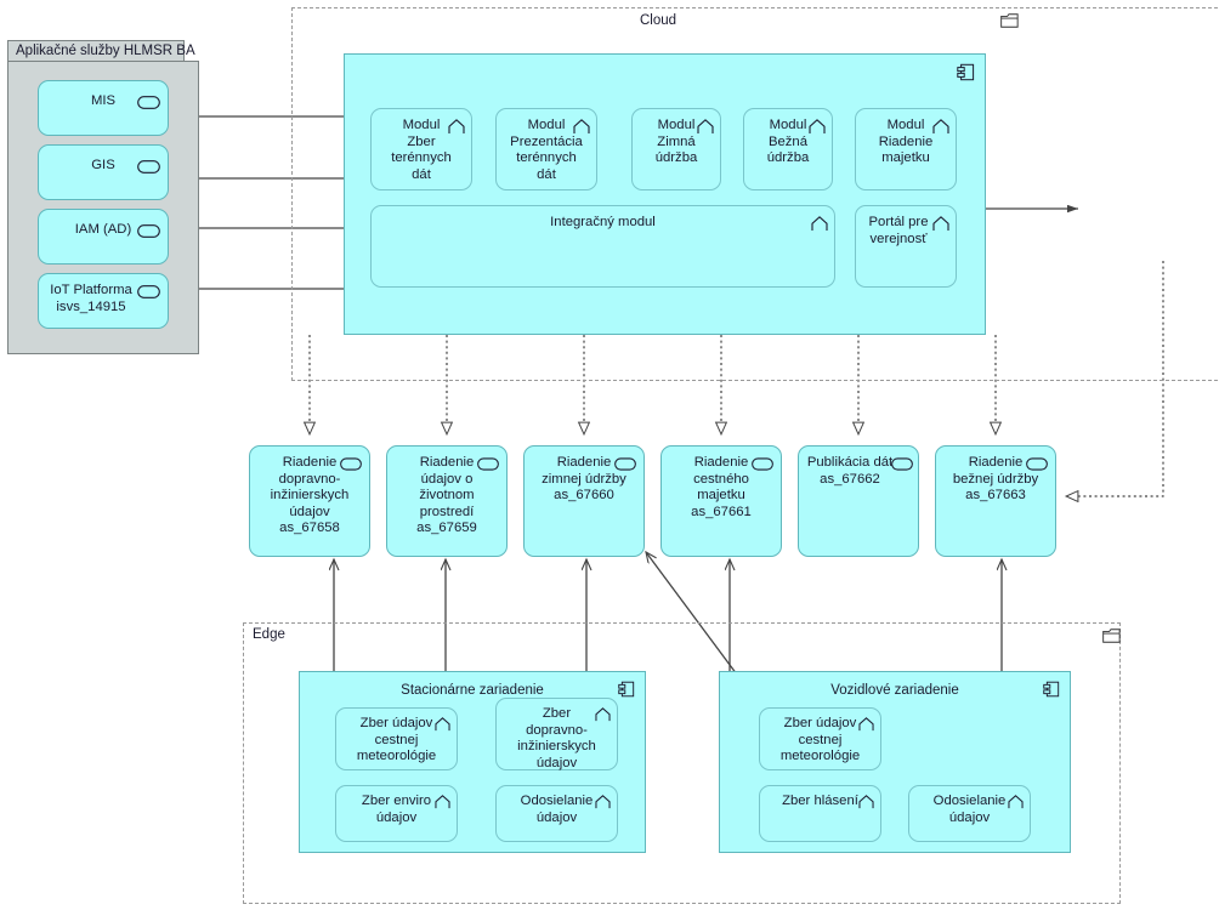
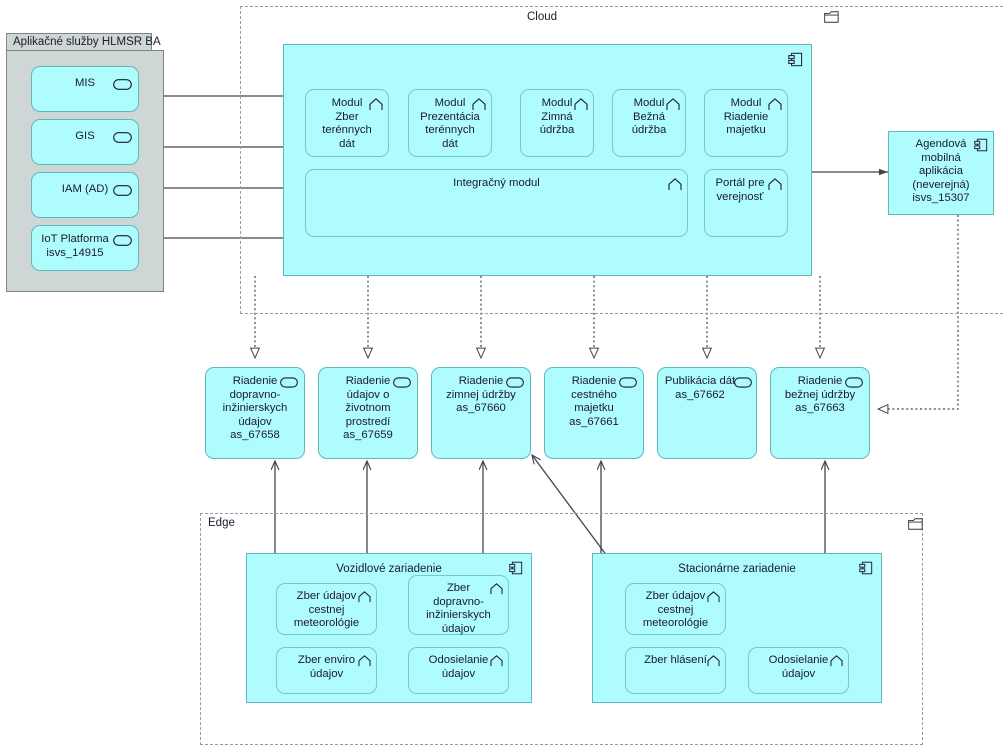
  Cloud
  Edge
  Aplikačné služby HLMSR BA
  MIS
  GIS
  IAM (AD)
  IoT Platforma
  isvs_14915
  Modul
  Zber
  terénnych
  dát
  Modul
  Prezentácia
  terénnych
  dát
  Modul
  Zimná
  údržba
  Modul
  Bežná
  údržba
  Modul
  Riadenie
  majetku
  Integračný modul
  Portál pre
  verejnosť
+ Agendová
+ mobilná
+ aplikácia
+ (neverejná)
+ isvs_15307
  Riadenie
  dopravno-
  inžinierskych
  údajov
  as_67658
  Riadenie
  údajov o
  životnom
  prostredí
  as_67659
  Riadenie
  zimnej údržby
  as_67660
  Riadenie
  cestného
  majetku
  as_67661
  Publikácia dát
  as_67662
  Riadenie
  bežnej údržby
  as_67663
- Stacionárne zariadenie
+ Vozidlové zariadenie
  Zber údajov
  cestnej
  meteorológie
  Zber
  dopravno-
  inžinierskych
  údajov
  Zber enviro
  údajov
  Odosielanie
  údajov
- Vozidlové zariadenie
+ Stacionárne zariadenie
  Zber údajov
  cestnej
  meteorológie
  Zber hlásení
  Odosielanie
  údajov
